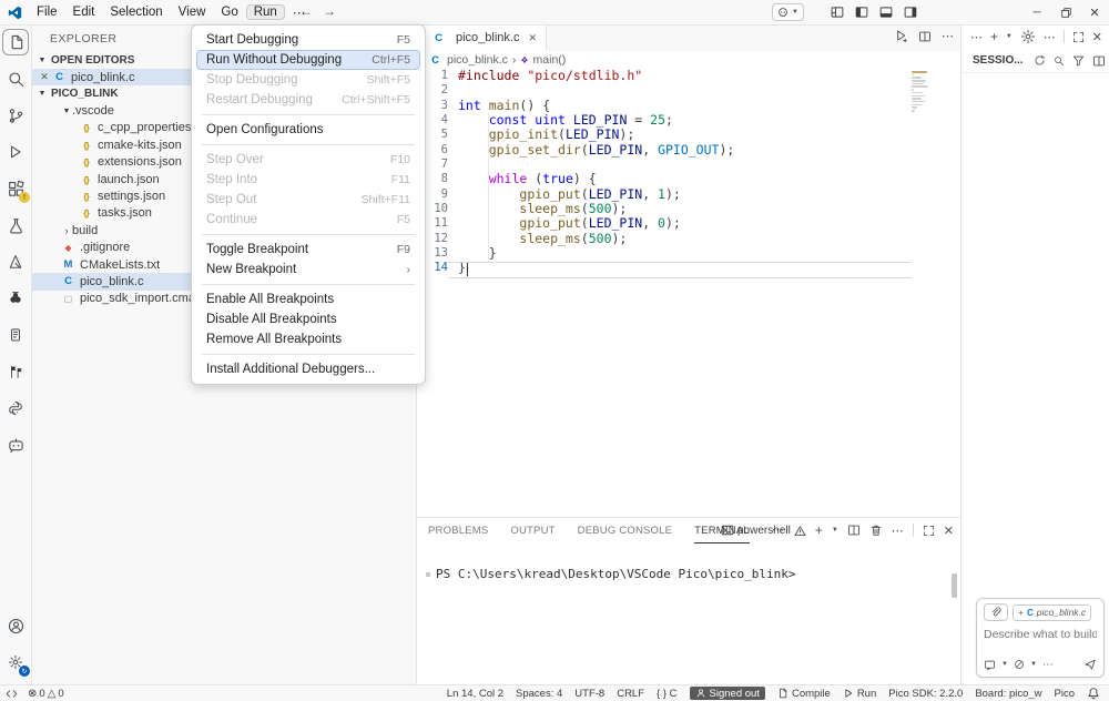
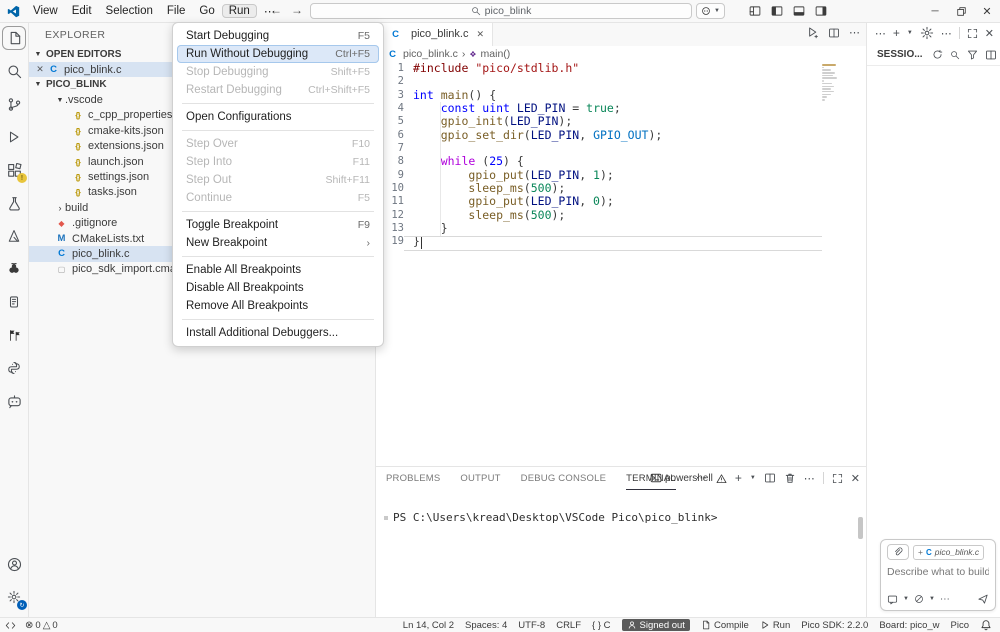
- File
+ View
  Edit
  Selection
- View
+ File
  Go
  Run
  ⋯
  ←
  →
+ pico_blink
  ─
  ✕
  Start Debugging
  F5
  Run Without Debugging
  Ctrl+F5
  Stop Debugging
  Shift+F5
  Restart Debugging
  Ctrl+Shift+F5
  Open Configurations
  Step Over
  F10
  Step Into
  F11
  Step Out
  Shift+F11
  Continue
  F5
  Toggle Breakpoint
  F9
  New Breakpoint
  ›
  Enable All Breakpoints
  Disable All Breakpoints
  Remove All Breakpoints
  Install Additional Debuggers...
  EXPLORER
  OPEN EDITORS
  ✕
  C
  pico_blink.c
  PICO_BLINK
  .vscode
  {}
  c_cpp_properties
  {}
  cmake-kits.json
  {}
  extensions.json
  {}
  launch.json
  {}
  settings.json
  {}
  tasks.json
  ›
  build
  ◆
  .gitignore
  M
  CMakeLists.txt
  C
  pico_blink.c
  ▢
  pico_sdk_import.cm
  C
  pico_blink.c
  ✕
  ⋯
  C
  pico_blink.c
  ›
  ❖
  main()
  1
  #include "pico/stdlib.h"
  2
  3
  int main() {
  4
- const uint LED_PIN = 25;
+ const uint LED_PIN = true;
  5
  gpio_init(LED_PIN);
  6
  gpio_set_dir(LED_PIN, GPIO_OUT);
  7
  8
- while (true) {
+ while (25) {
  9
  gpio_put(LED_PIN, 1);
  10
  sleep_ms(500);
  11
  gpio_put(LED_PIN, 0);
  12
  sleep_ms(500);
  13
  }
- 14
+ 19
  }
  PROBLEMS
  OUTPUT
  DEBUG CONSOLE
  TERMINAL
  ⋯
  powershell
  +
  ⋯
  ✕
  PS C:\Users\kread\Desktop\VSCode Pico\pico_blink>
  ⋯
  +
  ⋯
  ✕
  SESSIO...
  +
  C
  pico_blink.c
  Describe what to build
  ⋯
  ⊗
  0
  △
  0
  Ln 14, Col 2
  Spaces: 4
  UTF-8
  CRLF
  { } C
  Signed out
  Compile
  Run
  Pico SDK: 2.2.0
  Board: pico_w
  Pico
